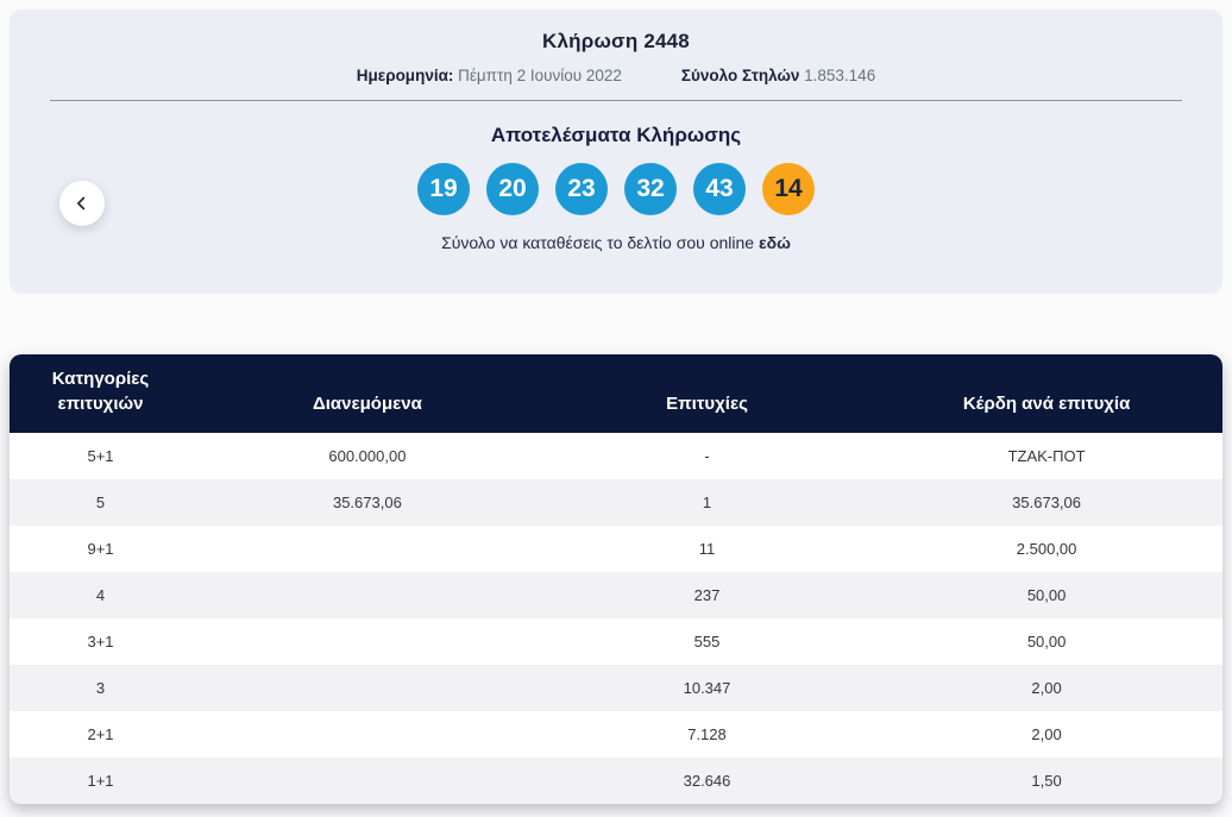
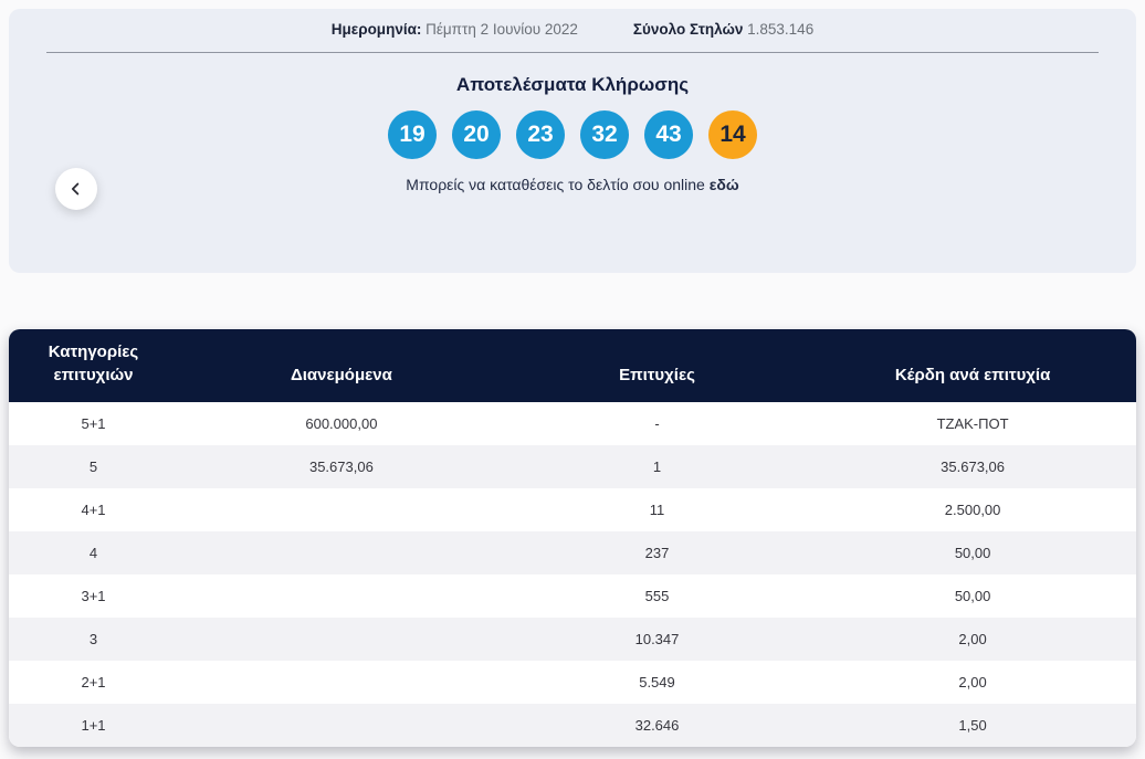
- Κλήρωση 2448
  Ημερομηνία: Πέμπτη 2 Ιουνίου 2022
  Σύνολο Στηλών 1.853.146
  Αποτελέσματα Κλήρωσης
  19
  20
  23
  32
  43
  14
- Σύνολο να καταθέσεις το δελτίο σου online εδώ
+ Μπορείς να καταθέσεις το δελτίο σου online εδώ
  Κατηγορίες επιτυχιών
  Διανεμόμενα
  Επιτυχίες
  Κέρδη ανά επιτυχία
  5+1
  600.000,00
  -
  ΤΖΑΚ-ΠΟΤ
  5
  35.673,06
  1
  35.673,06
- 9+1
+ 4+1
  11
  2.500,00
  4
  237
  50,00
  3+1
  555
  50,00
  3
  10.347
  2,00
  2+1
- 7.128
+ 5.549
  2,00
  1+1
  32.646
  1,50
